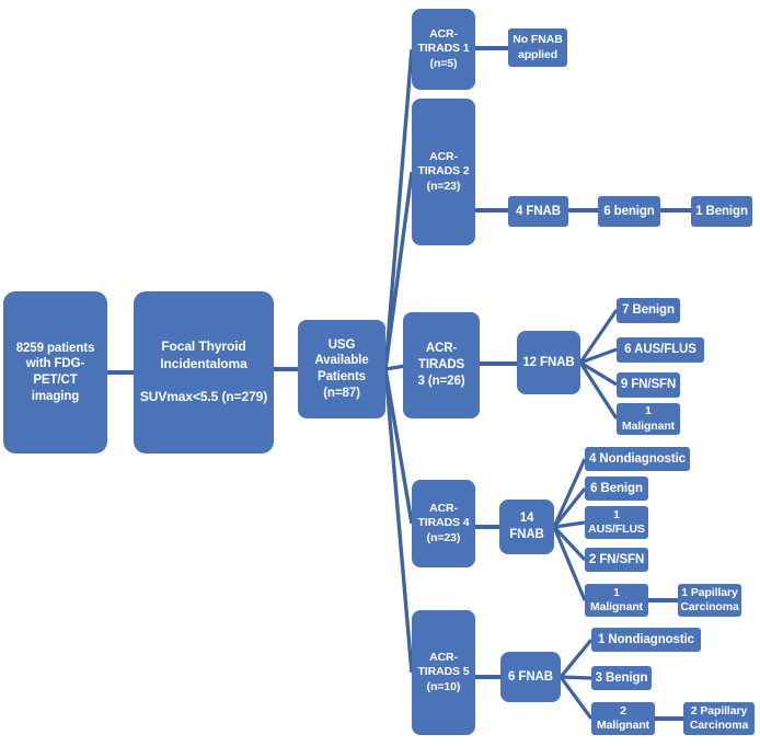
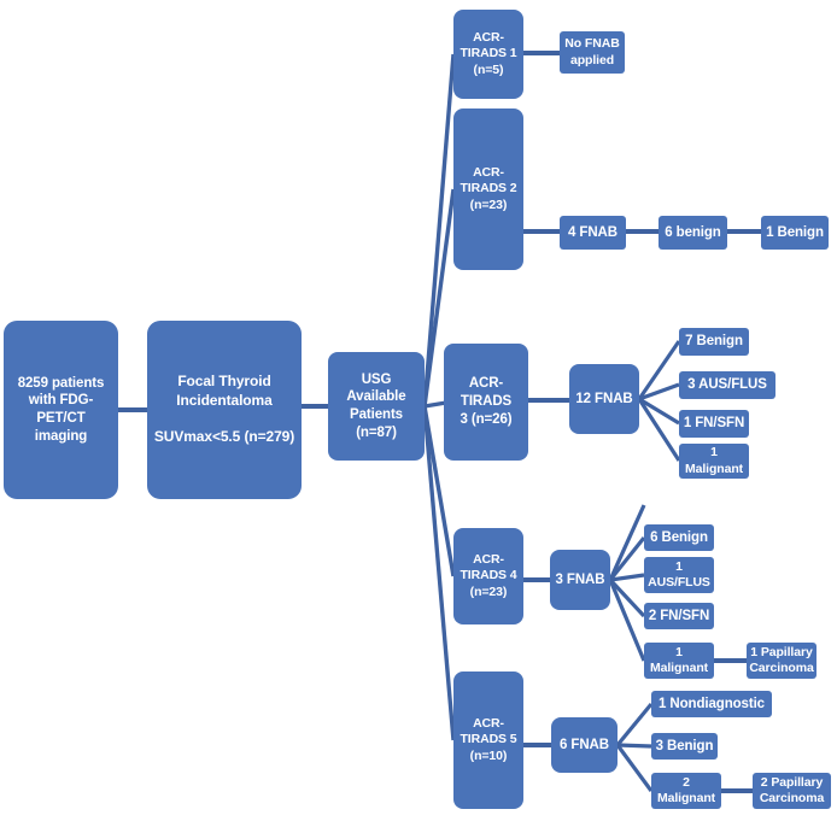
  8259 patients
  with FDG-PET/CT
  imaging
  Focal Thyroid
  Incidentaloma
  SUVmax<5.5 (n=279)
  USG Available
  Patients (n=87)
  ACR-
  TIRADS 1
  (n=5)
  No FNAB
  applied
  ACR-
  TIRADS 2
  (n=23)
  4 FNAB
  6 benign
  1 Benign
  ACR-TIRADS
  3 (n=26)
  12 FNAB
  7 Benign
- 6 AUS/FLUS
+ 3 AUS/FLUS
- 9 FN/SFN
+ 1 FN/SFN
  1
  Malignant
  ACR-
  TIRADS 4
  (n=23)
- 14 FNAB
+ 3 FNAB
- 4 Nondiagnostic
  6 Benign
  1
  AUS/FLUS
  2 FN/SFN
  1
  Malignant
  1 Papillary
  Carcinoma
  ACR-
  TIRADS 5
  (n=10)
  6 FNAB
  1 Nondiagnostic
  3 Benign
  2
  Malignant
  2 Papillary
  Carcinoma
